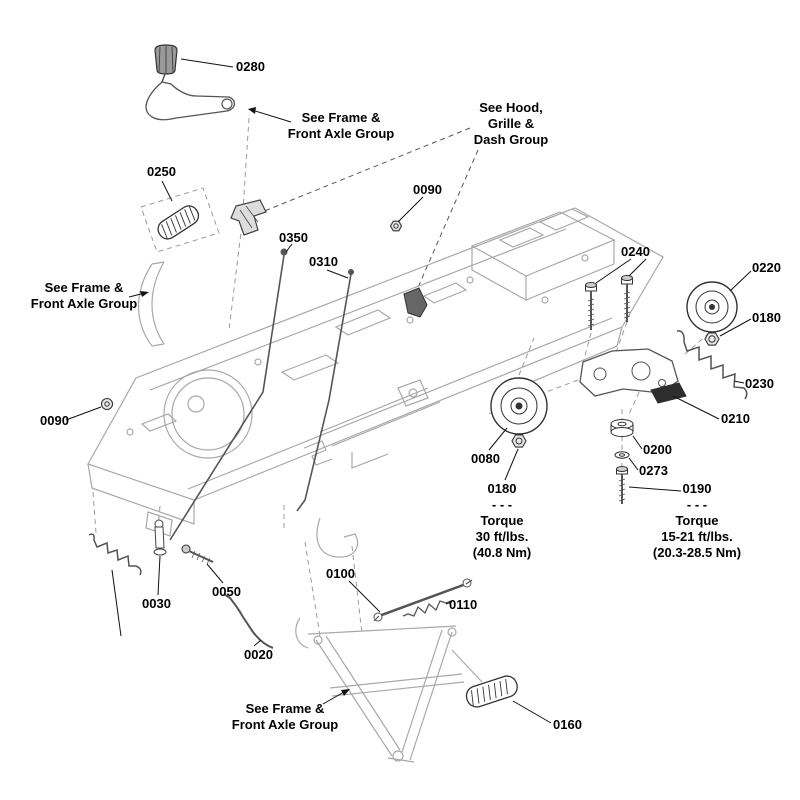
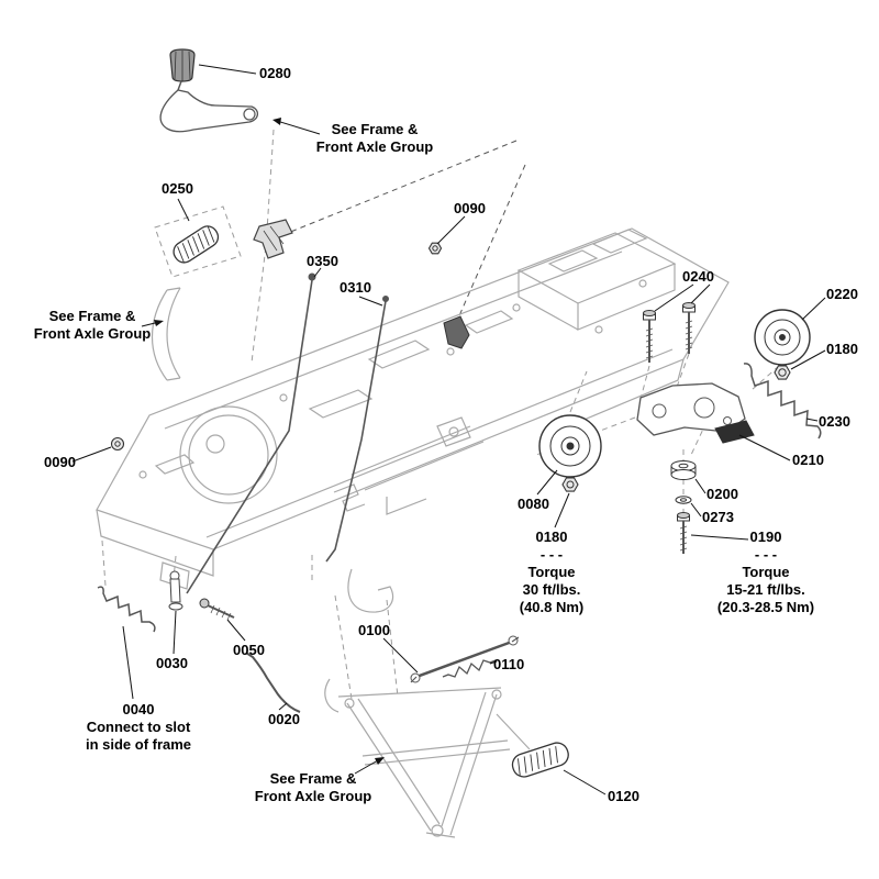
  0280
  0250
  0090
  0350
  0310
  0240
  0220
  0180
  0230
  0210
  0200
  0273
  0080
  0090
  0030
  0050
  0020
  0100
  0110
- 0160
+ 0120
  See Frame &
  Front Axle Group
- See Hood,
- Grille &
- Dash Group
  See Frame &
  Front Axle Group
  0180
  - - -
  Torque
  30 ft/lbs.
  (40.8 Nm)
  0190
  - - -
  Torque
  15-21 ft/lbs.
  (20.3-28.5 Nm)
+ 0040
+ Connect to slot
+ in side of frame
  See Frame &
  Front Axle Group
